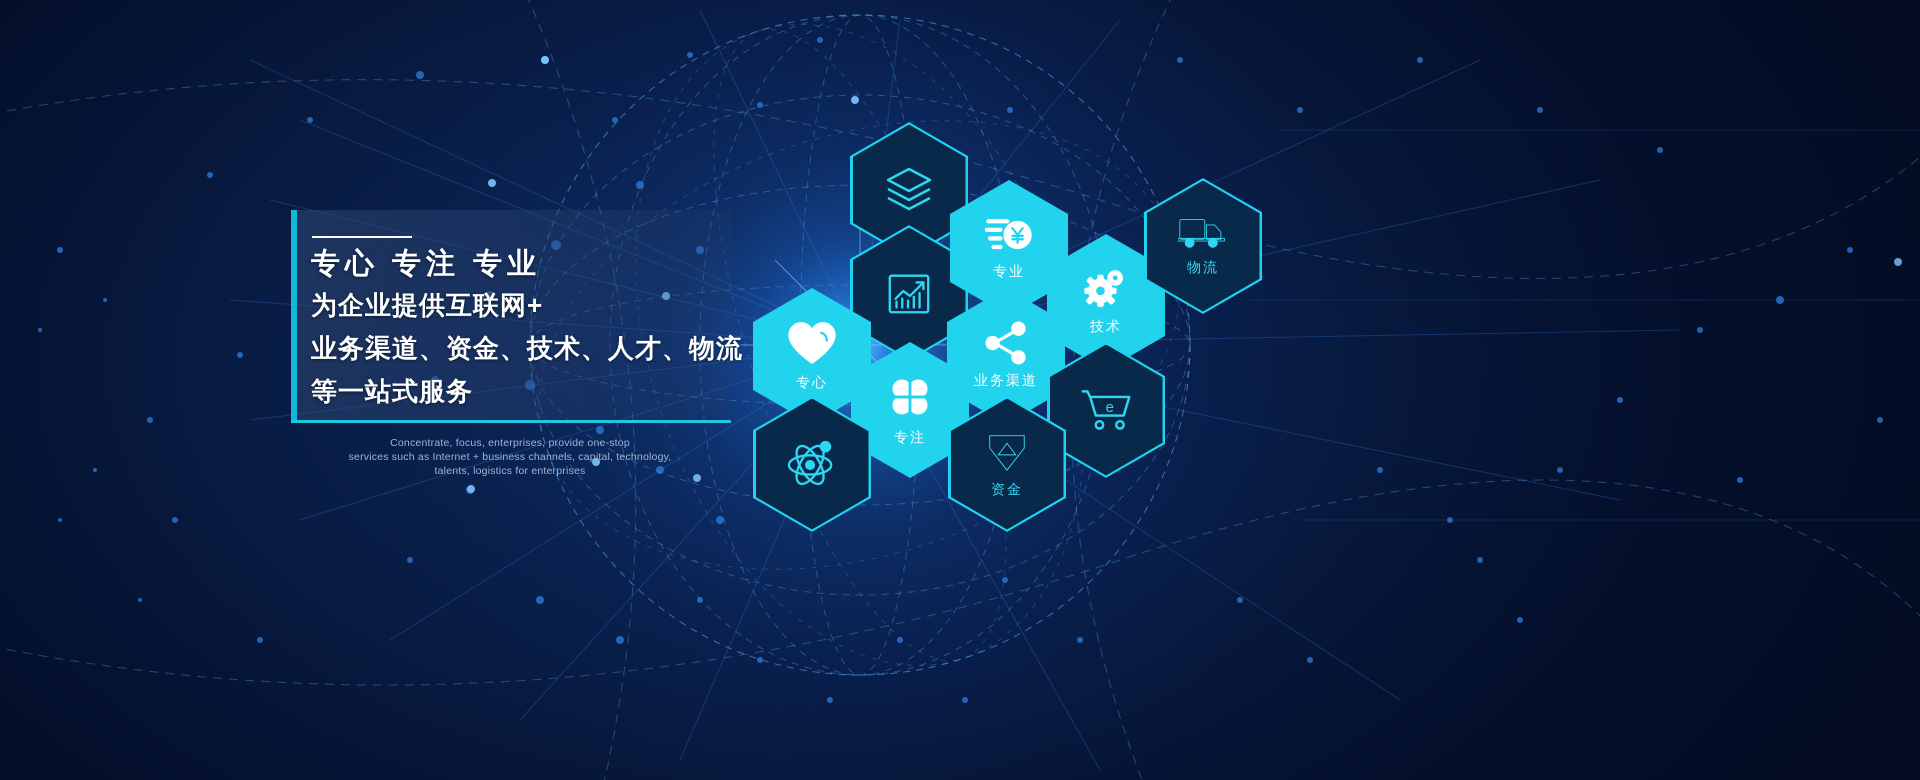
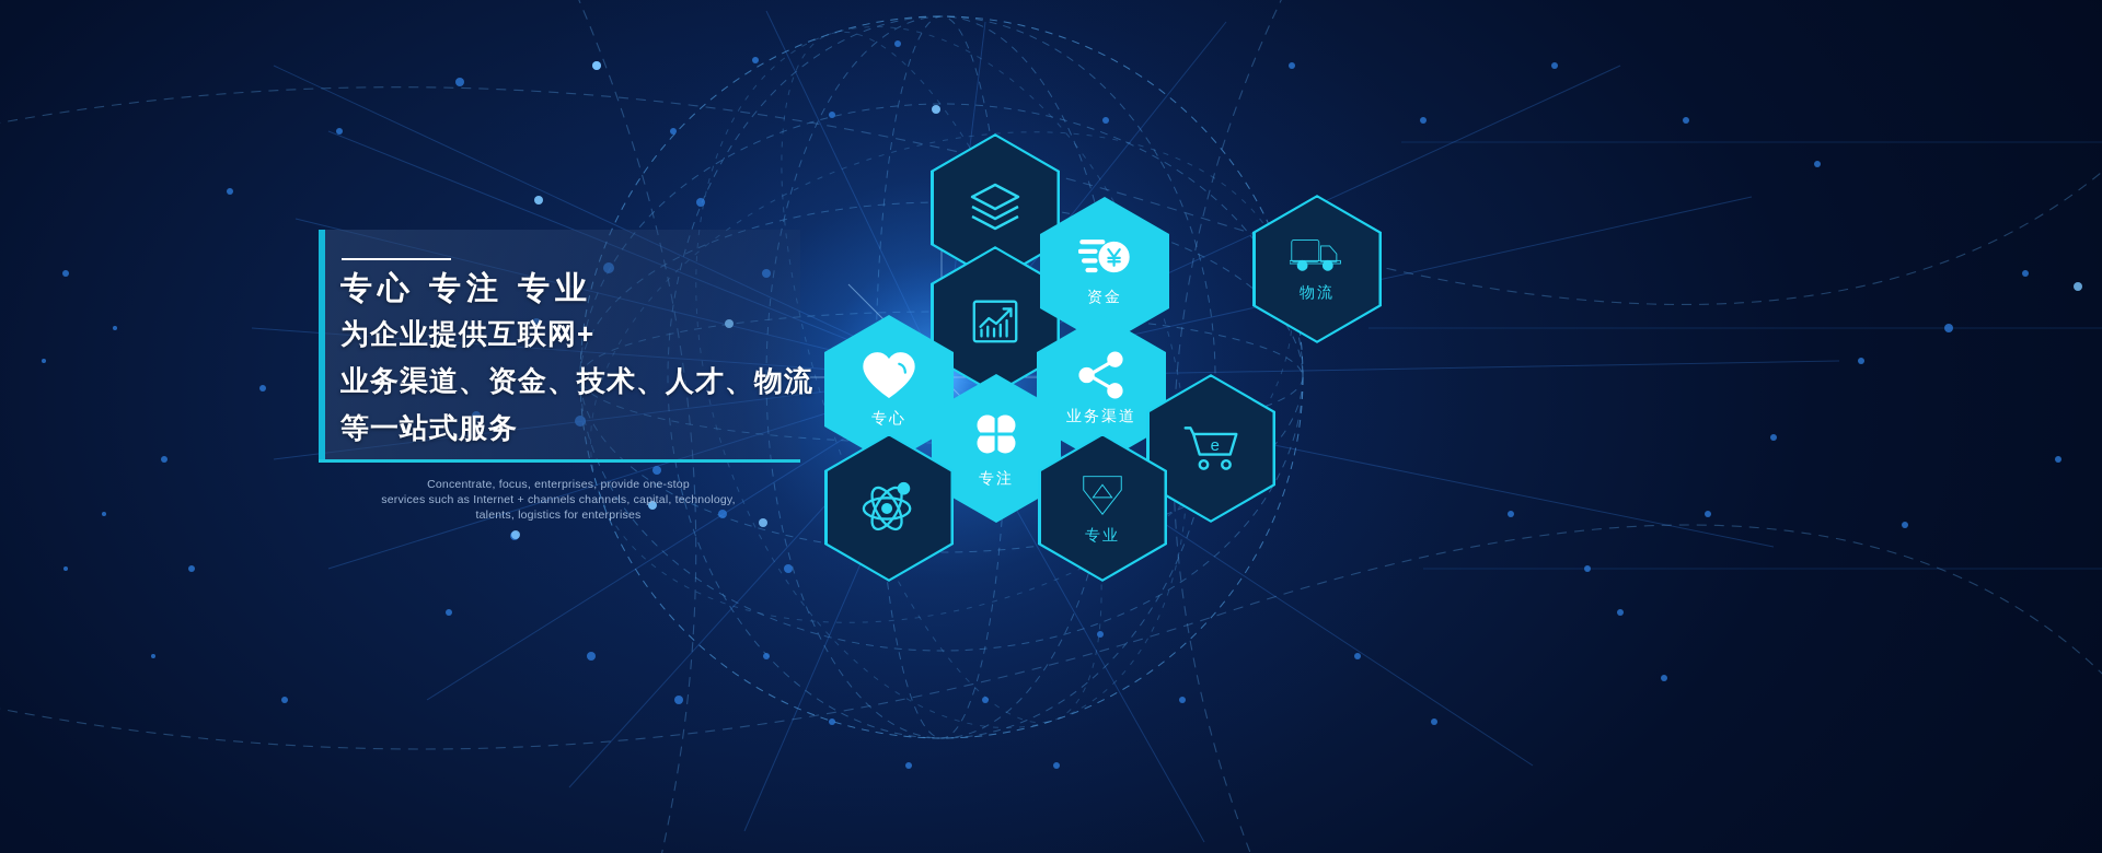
  专心 专注 专业
  为企业提供互联网+
  业务渠道、资金、技术、人才、物流
  等一站式服务
  Concentrate, focus, enterprises, provide one-stop
- services such as Internet + business channels, capital, technology,
+ services such as Internet + channels channels, capital, technology,
  talents, logistics for enterprises
- 专业
+ 资金
- 技术
  物流
  业务渠道
  专心
  专注
  e
- 资金
+ 专业
